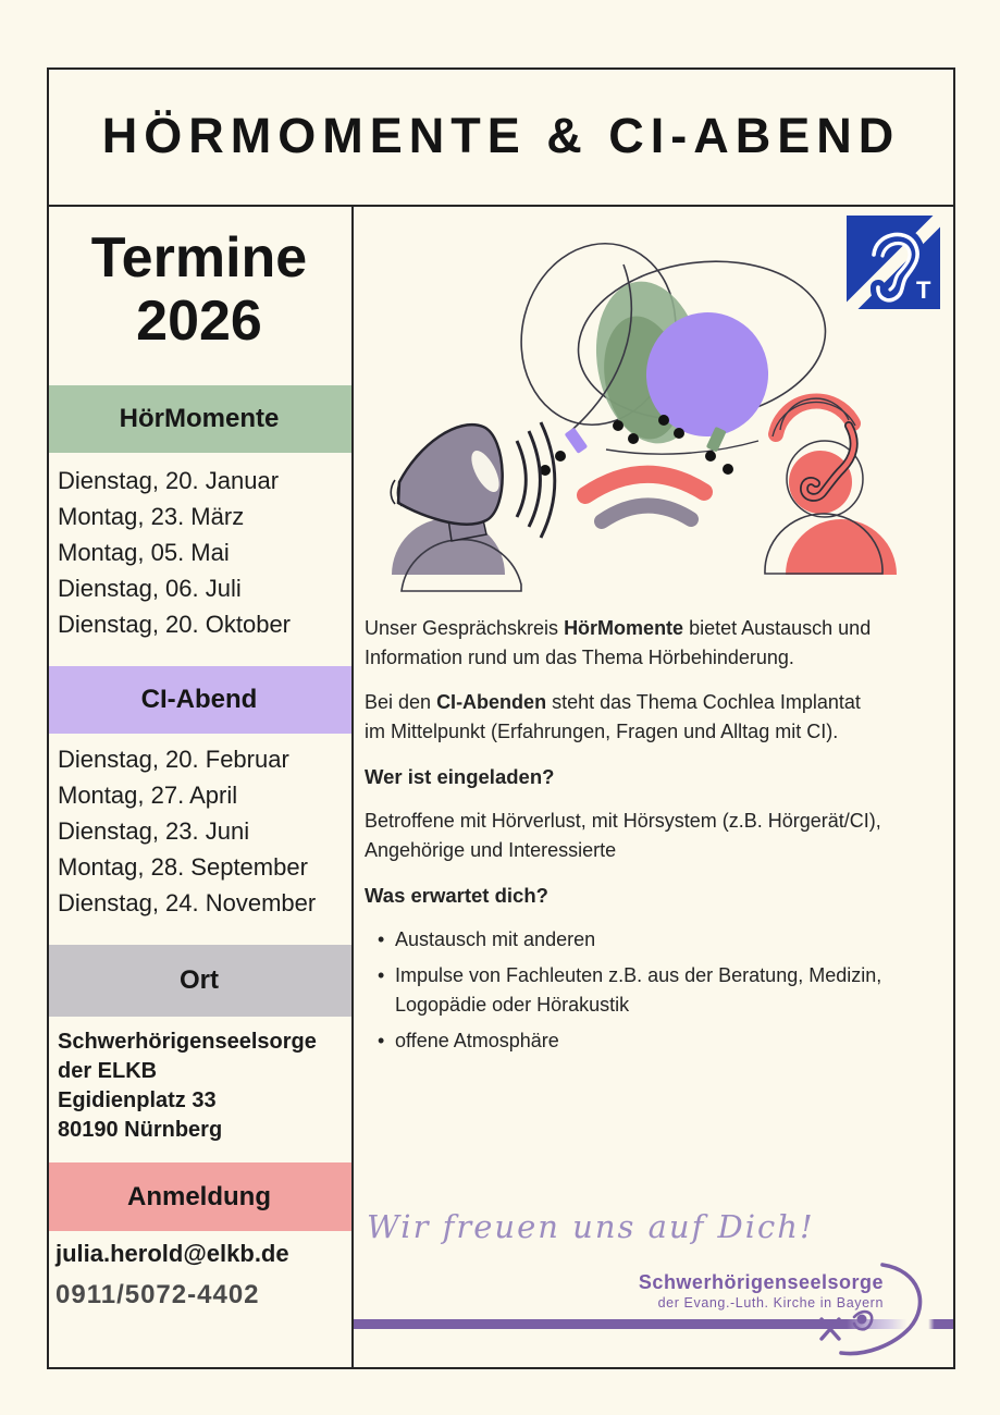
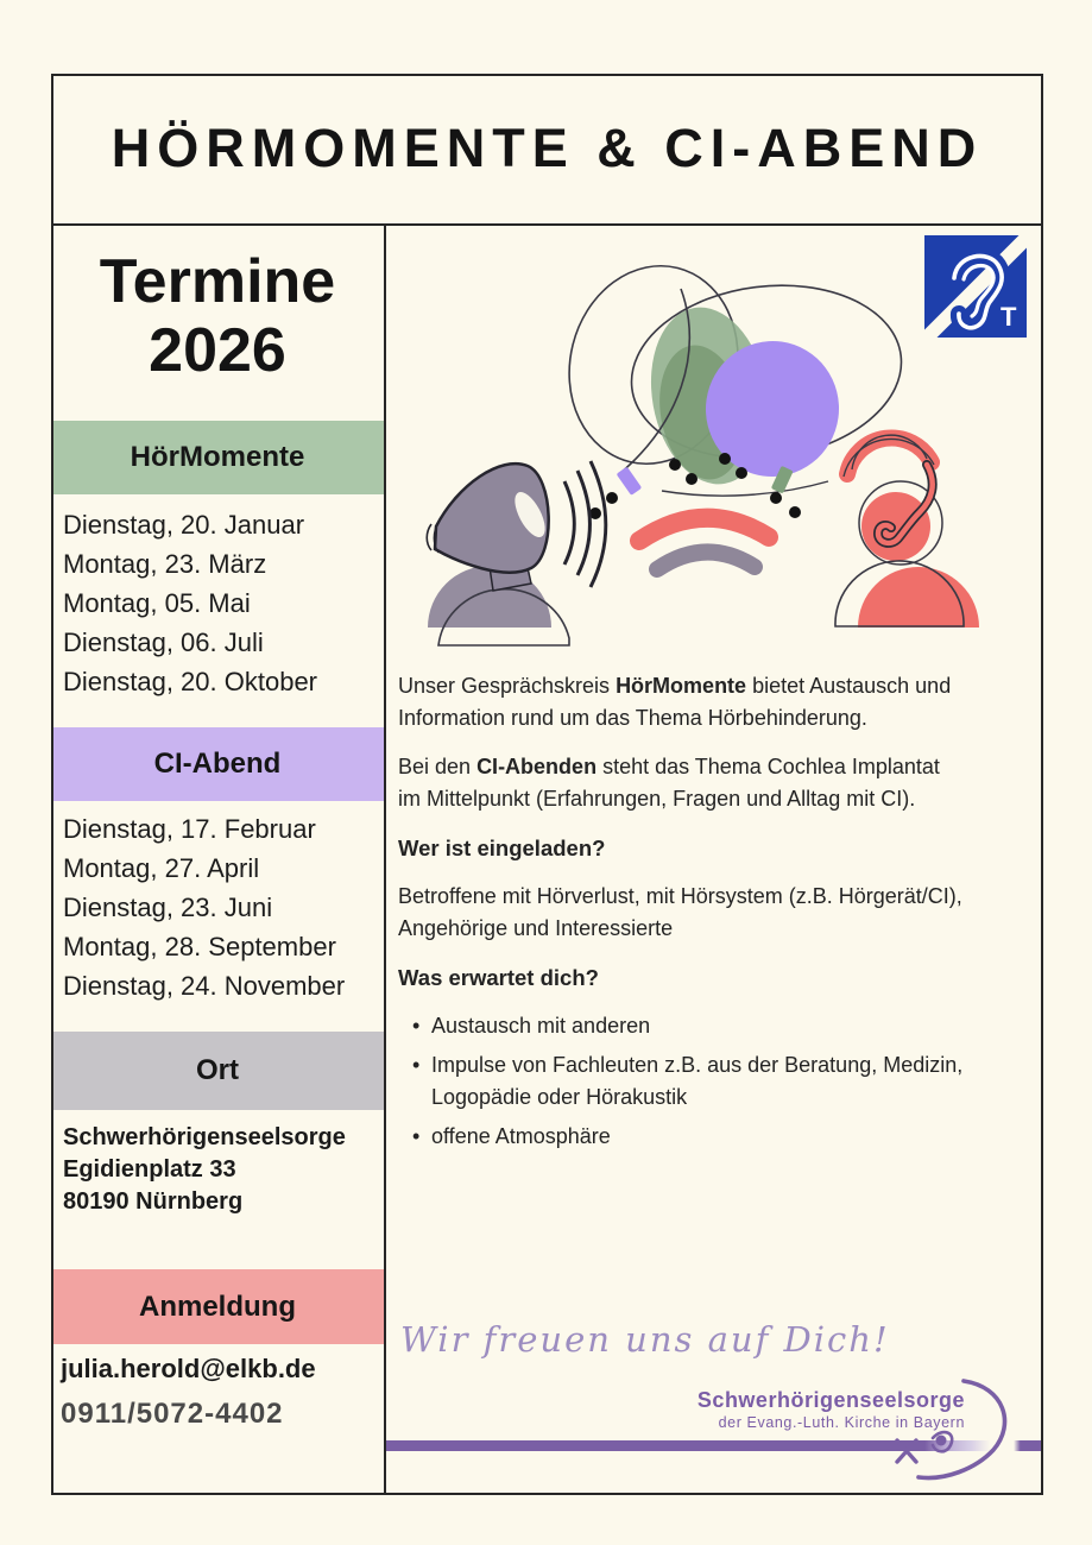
  HÖRMOMENTE & CI-ABEND
  Termine
  2026
  HörMomente
  Dienstag, 20. Januar
  Montag, 23. März
  Montag, 05. Mai
  Dienstag, 06. Juli
  Dienstag, 20. Oktober
  CI-Abend
- Dienstag, 20. Februar
+ Dienstag, 17. Februar
  Montag, 27. April
  Dienstag, 23. Juni
  Montag, 28. September
  Dienstag, 24. November
  Ort
  Schwerhörigenseelsorge
- der ELKB
  Egidienplatz 33
  80190 Nürnberg
  Anmeldung
  julia.herold@elkb.de
  0911/5072-4402
  T
  Unser Gesprächskreis HörMomente bietet Austausch und
  Information rund um das Thema Hörbehinderung.
  Bei den CI-Abenden steht das Thema Cochlea Implantat
  im Mittelpunkt (Erfahrungen, Fragen und Alltag mit CI).
  Wer ist eingeladen?
  Betroffene mit Hörverlust, mit Hörsystem (z.B. Hörgerät/CI),
  Angehörige und Interessierte
  Was erwartet dich?
  Austausch mit anderen
  Impulse von Fachleuten z.B. aus der Beratung, Medizin,
  Logopädie oder Hörakustik
  offene Atmosphäre
  Wir freuen uns auf Dich!
  Schwerhörigenseelsorge
  der Evang.-Luth. Kirche in Bayern
